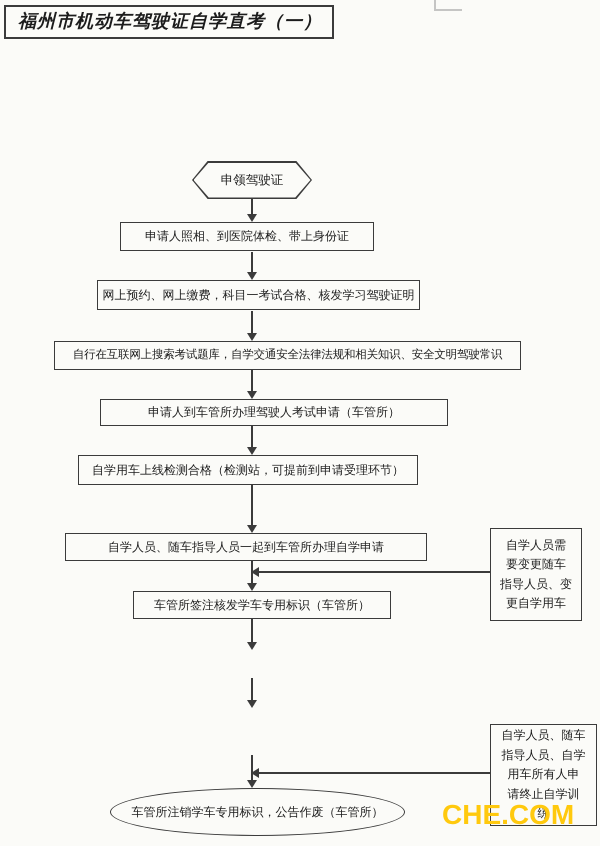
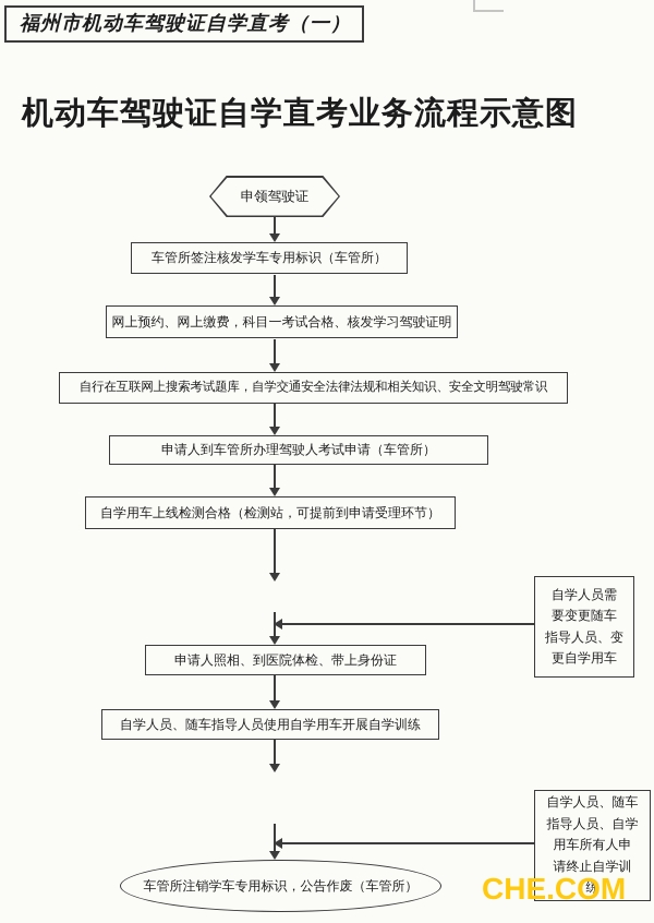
  福州市机动车驾驶证自学直考（一）
+ 机动车驾驶证自学直考业务流程示意图
  申领驾驶证
- 申请人照相、到医院体检、带上身份证
+ 车管所签注核发学车专用标识（车管所）
  网上预约、网上缴费，科目一考试合格、核发学习驾驶证明
  自行在互联网上搜索考试题库，自学交通安全法律法规和相关知识、安全文明驾驶常识
  申请人到车管所办理驾驶人考试申请（车管所）
  自学用车上线检测合格（检测站，可提前到申请受理环节）
- 自学人员、随车指导人员一起到车管所办理自学申请
- 车管所签注核发学车专用标识（车管所）
+ 申请人照相、到医院体检、带上身份证
+ 自学人员、随车指导人员使用自学用车开展自学训练
  车管所注销学车专用标识，公告作废（车管所）
  自学人员需
  要变更随车
  指导人员、变
  更自学用车
  自学人员、随车
  指导人员、自学
  用车所有人申
  请终止自学训
  练
  CHE.COM
